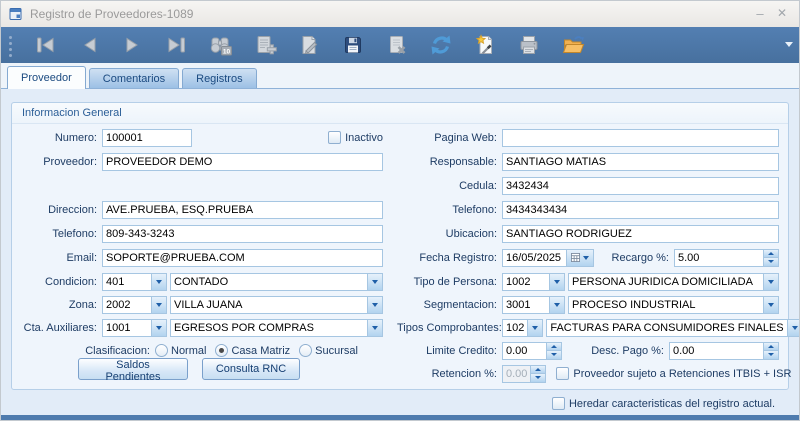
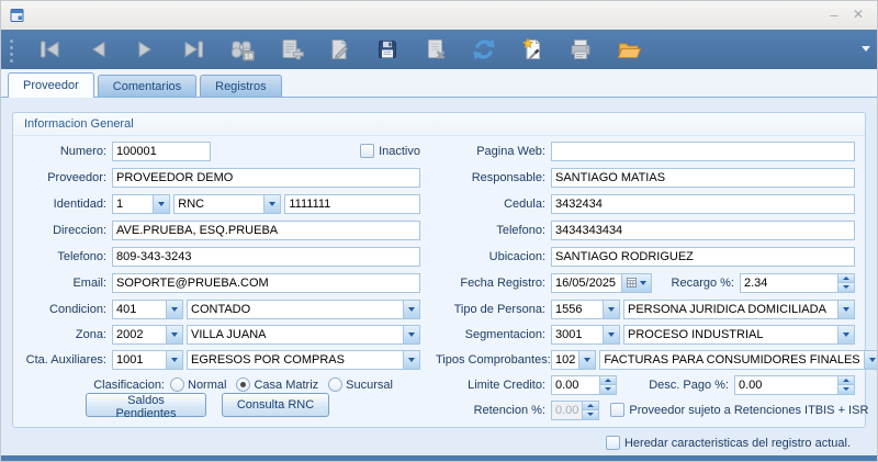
- Registro de Proveedores-1089
  Proveedor
  Comentarios
  Registros
  Informacion General
  Numero:
  100001
  Inactivo
  Proveedor:
  PROVEEDOR DEMO
+ Identidad:
+ 1
+ RNC
+ 1111111
  Direccion:
  AVE.PRUEBA, ESQ.PRUEBA
  Telefono:
  809-343-3243
  Email:
  SOPORTE@PRUEBA.COM
  Condicion:
  401
  CONTADO
  Zona:
  2002
  VILLA JUANA
  Cta. Auxiliares:
  1001
  EGRESOS POR COMPRAS
  Clasificacion:
  Normal
  Casa Matriz
  Sucursal
  Saldos Pendientes
  Consulta RNC
  Pagina Web:
  Responsable:
  SANTIAGO MATIAS
  Cedula:
  3432434
  Telefono:
  3434343434
  Ubicacion:
  SANTIAGO RODRIGUEZ
  Fecha Registro:
  16/05/2025
  Recargo %:
- 5.00
+ 2.34
  Tipo de Persona:
- 1002
+ 1556
  PERSONA JURIDICA DOMICILIADA
  Segmentacion:
  3001
  PROCESO INDUSTRIAL
  Tipos Comprobantes:
  102
  FACTURAS PARA CONSUMIDORES FINALES
  Limite Credito:
  0.00
  Desc. Pago %:
  0.00
  Retencion %:
  0.00
  Proveedor sujeto a Retenciones ITBIS + ISR
  Heredar caracteristicas del registro actual.
